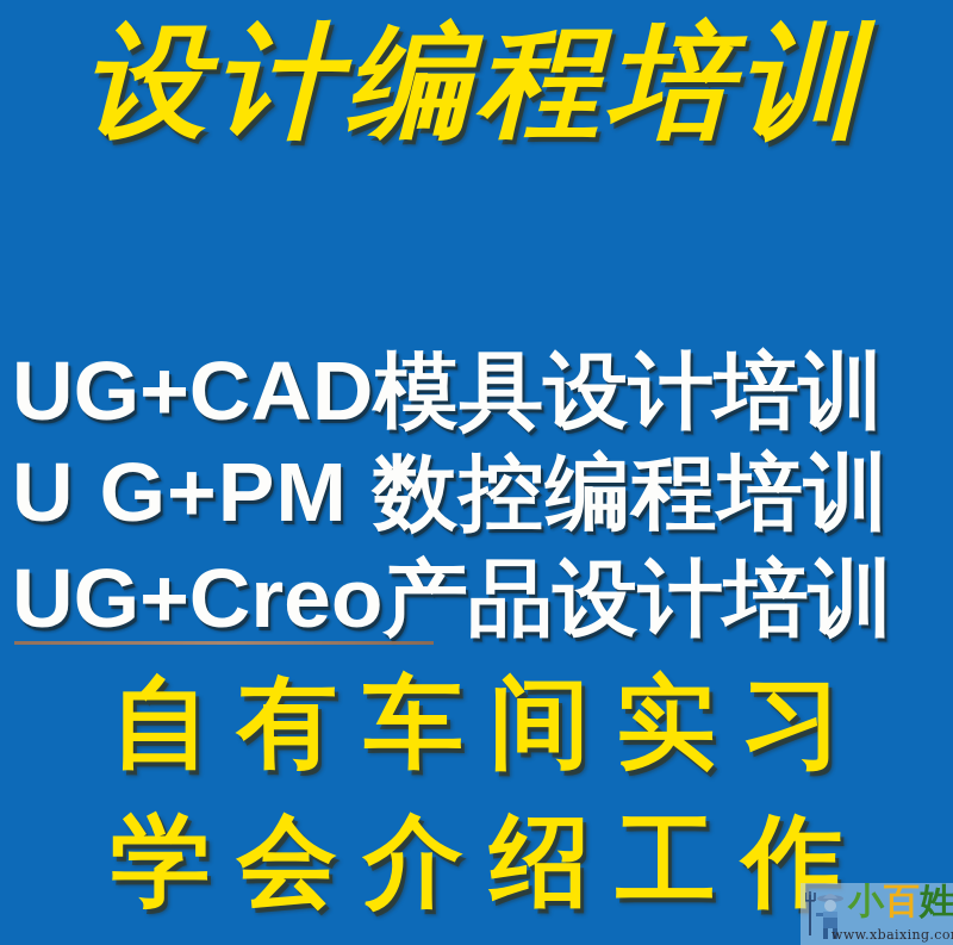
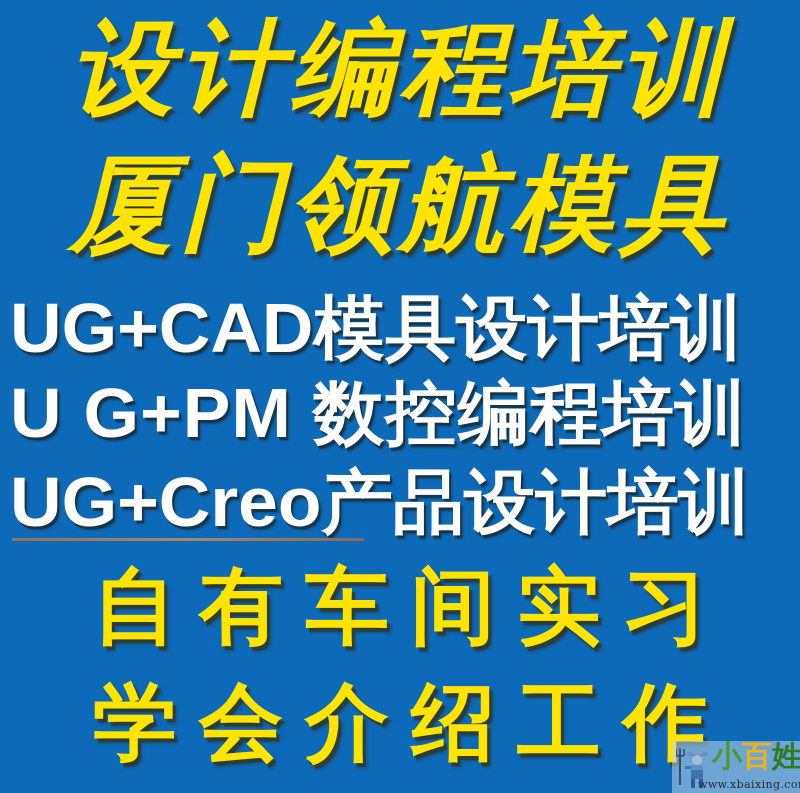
  设计编程培训
+ 厦门领航模具
  UG+CAD模具设计培训
  U G+PM 数控编程培训
  UG+Creo产品设计培训
  自有车间实习
  学会介绍工作
  小百姓
  www.xbaixing.co
